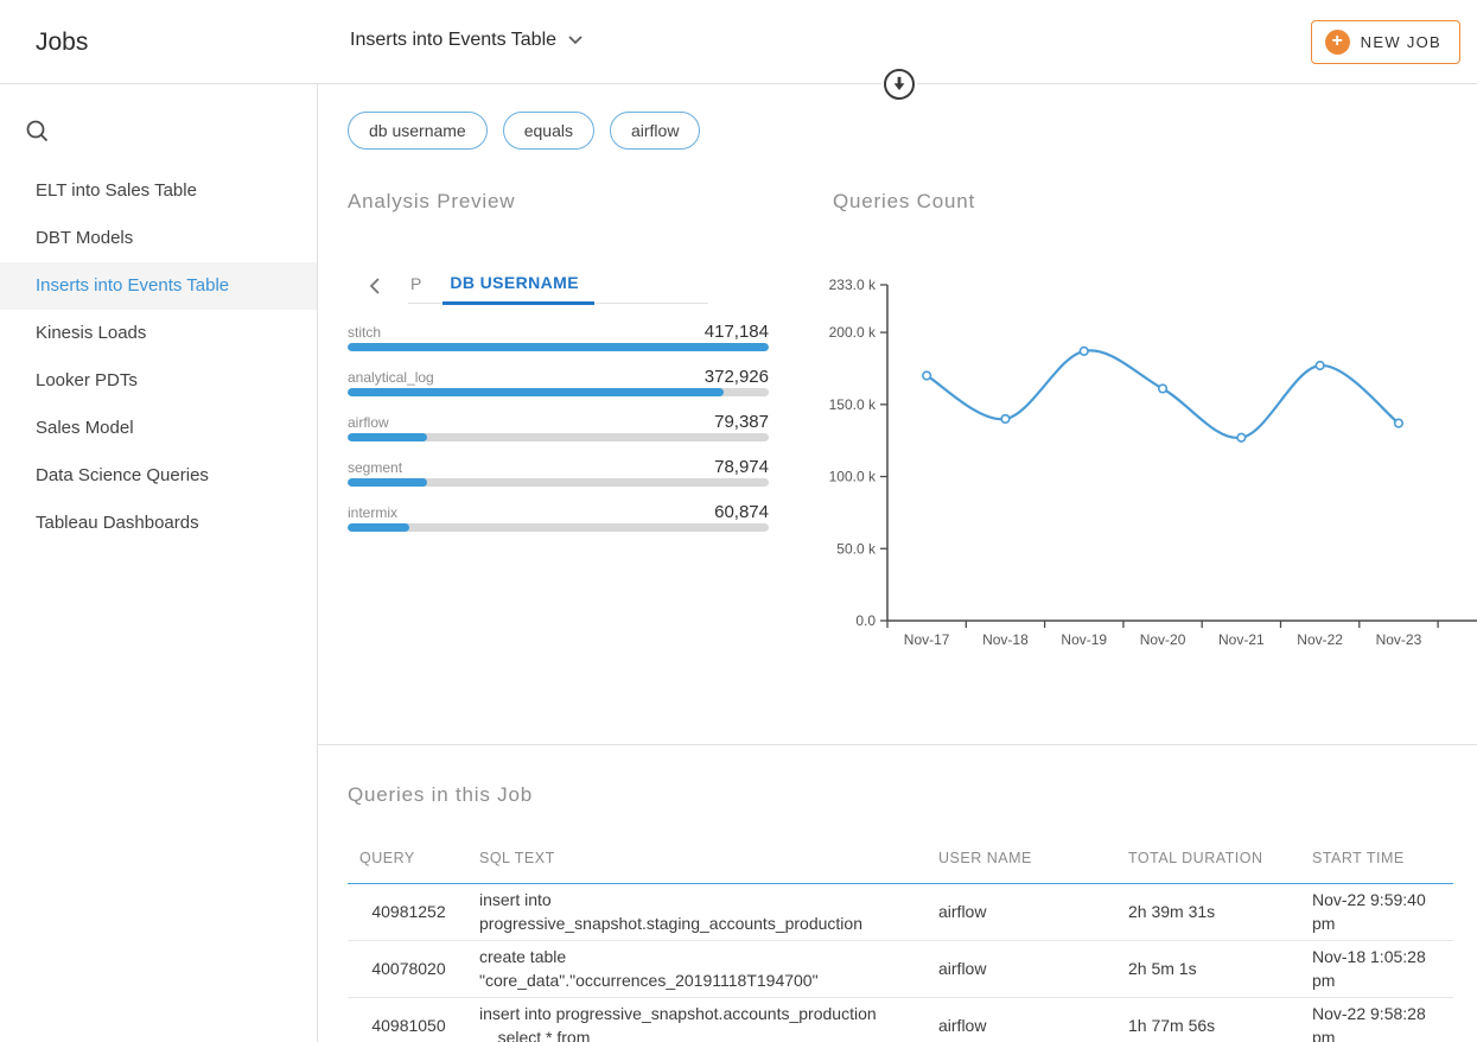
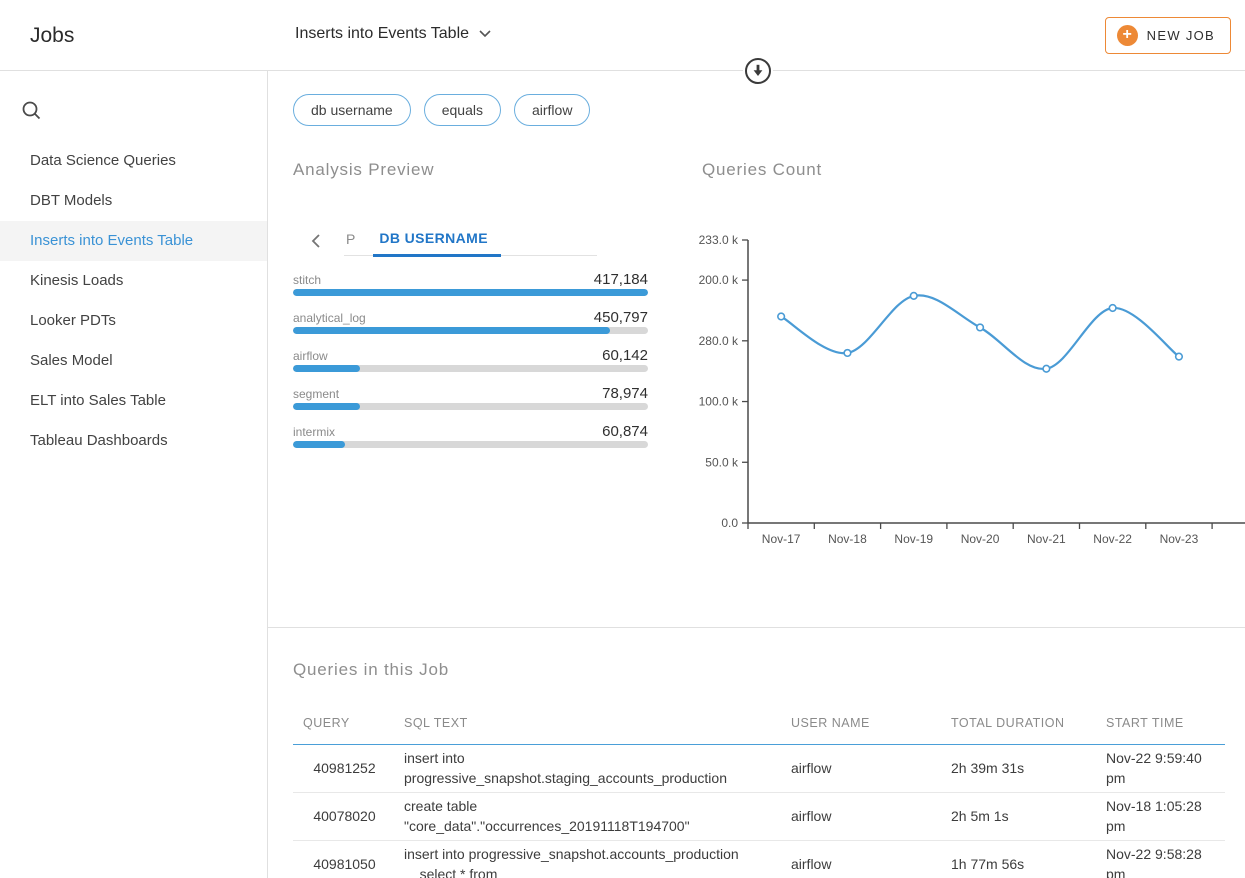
  Jobs
  Inserts into Events Table
  +
  NEW JOB
- ELT into Sales Table
+ Data Science Queries
  DBT Models
  Inserts into Events Table
  Kinesis Loads
  Looker PDTs
  Sales Model
- Data Science Queries
+ ELT into Sales Table
  Tableau Dashboards
  db username
  equals
  airflow
  Analysis Preview
  Queries Count
  P
  DB USERNAME
  stitch
  417,184
  analytical_log
- 372,926
+ 450,797
  airflow
- 79,387
+ 60,142
  segment
  78,974
  intermix
  60,874
  0.0
  50.0 k
  100.0 k
- 150.0 k
+ 280.0 k
  200.0 k
  233.0 k
  Nov-17
  Nov-18
  Nov-19
  Nov-20
  Nov-21
  Nov-22
  Nov-23
  Queries in this Job
  QUERY	SQL TEXT	USER NAME	TOTAL DURATION	START TIME
  40981252	insert into progressive_snapshot.staging_accounts_production	airflow	2h 39m 31s	Nov-22 9:59:40 pm
  40078020	create table "core_data"."occurrences_20191118T194700"	airflow	2h 5m 1s	Nov-18 1:05:28 pm
  40981050	insert into progressive_snapshot.accounts_production select * from	airflow	1h 77m 56s	Nov-22 9:58:28 pm
